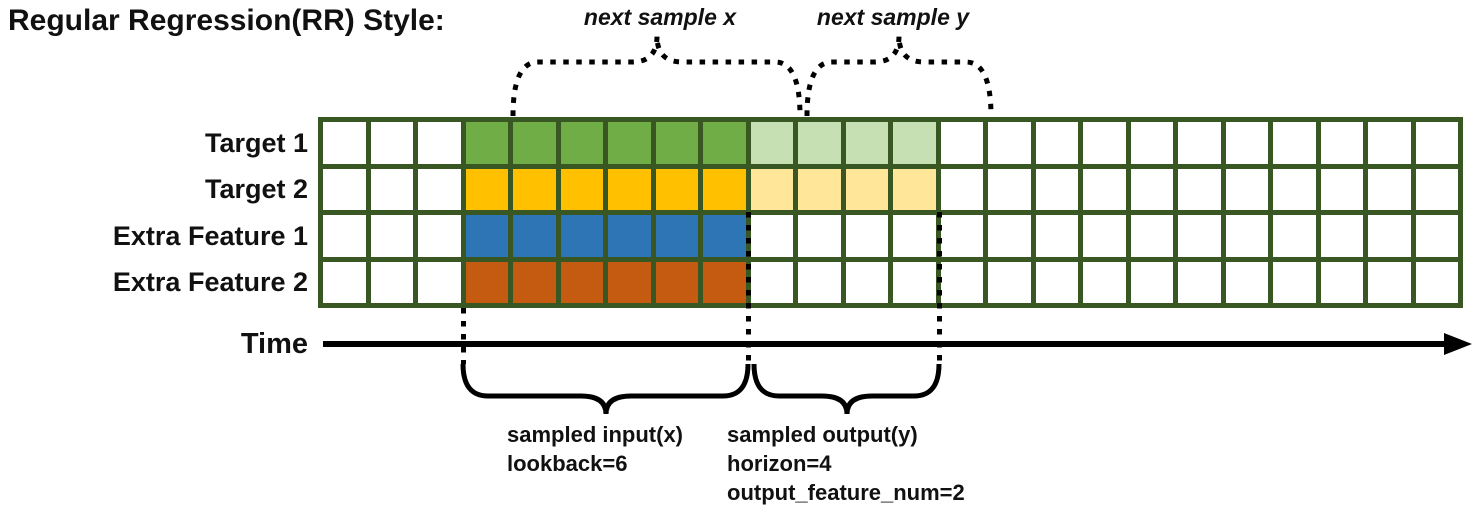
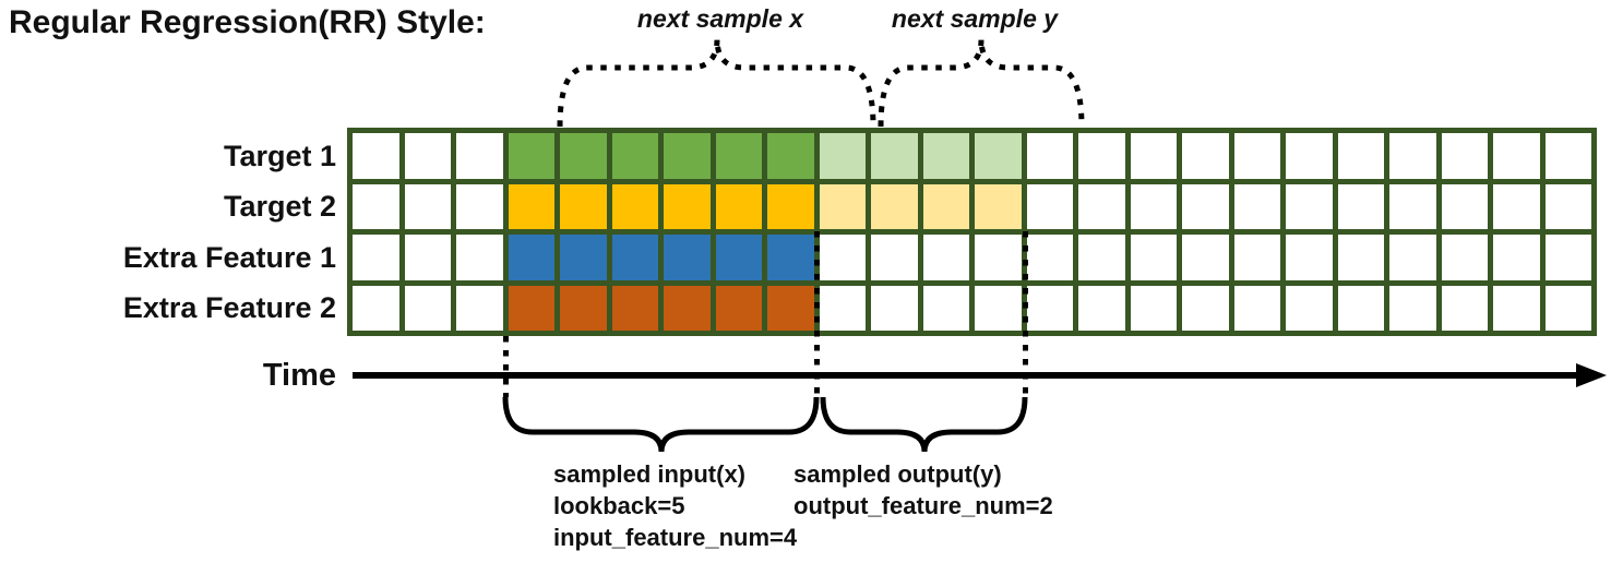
  Regular Regression(RR) Style:
  next sample x
  next sample y
  Target 1
  Target 2
  Extra Feature 1
  Extra Feature 2
  Time
  sampled input(x)
- lookback=6
+ lookback=5
+ input_feature_num=4
  sampled output(y)
- horizon=4
  output_feature_num=2
